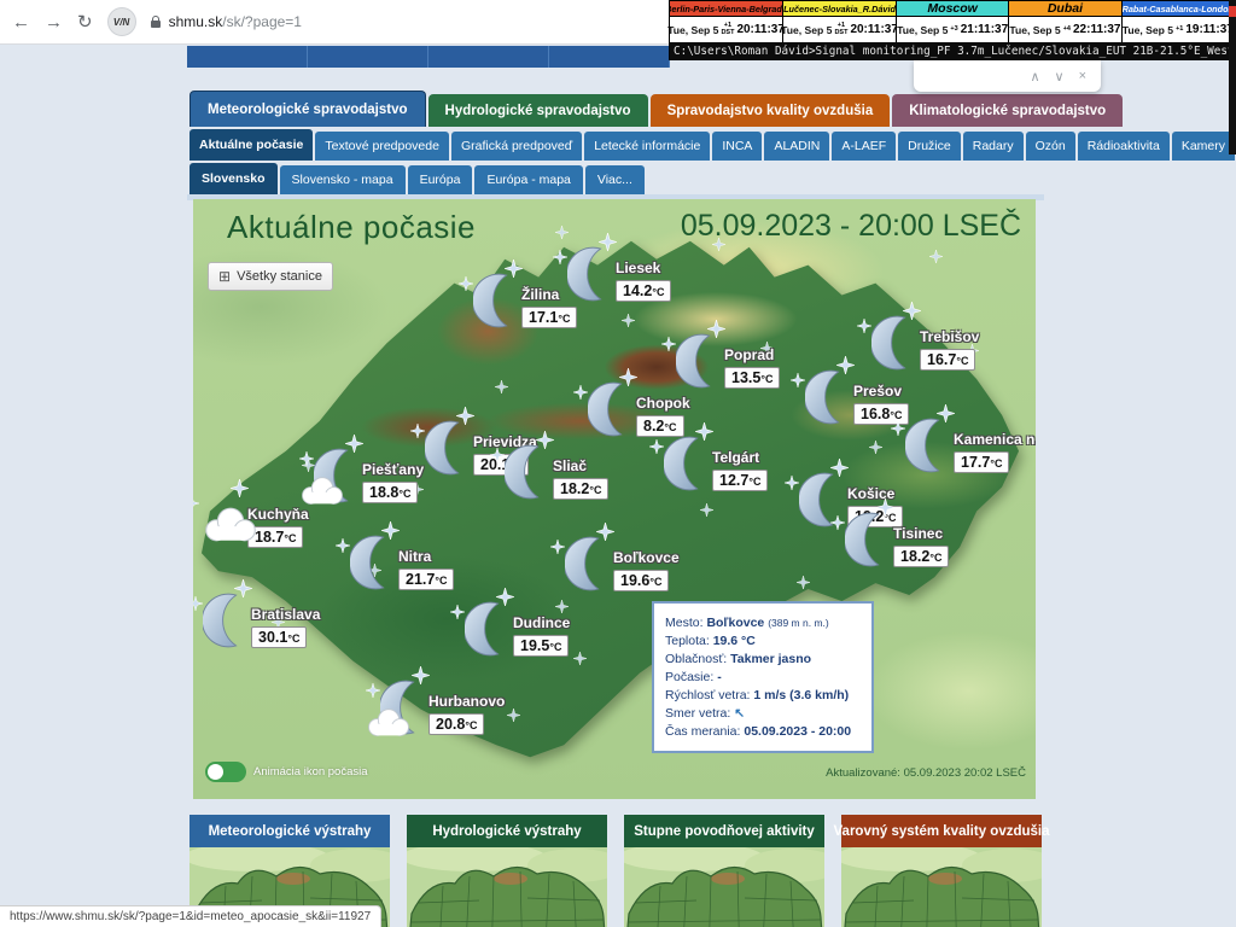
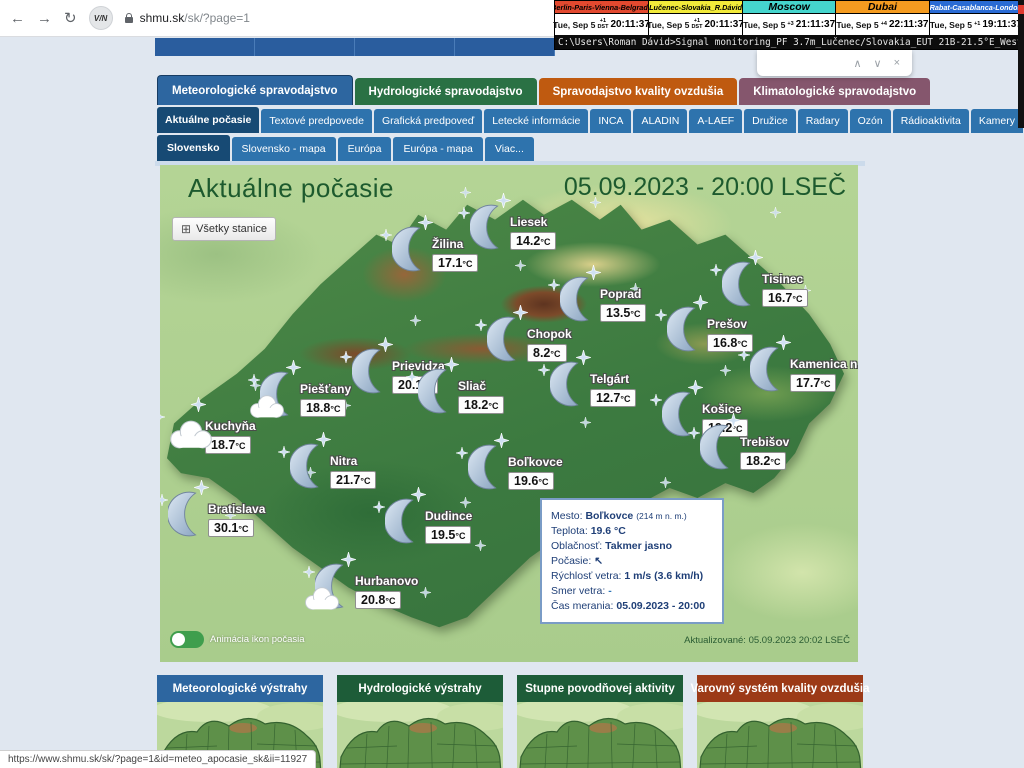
  ←
  →
  ↻
  V/N
  shmu.sk/sk/?page=1
  Meteorologické spravodajstvo
  Hydrologické spravodajstvo
  Spravodajstvo kvality ovzdušia
  Klimatologické spravodajstvo
  Aktuálne počasie
  Textové predpovede
  Grafická predpoveď
  Letecké informácie
  INCA
  ALADIN
  A-LAEF
  Družice
  Radary
  Ozón
  Rádioaktivita
  Kamery
  Slovensko
  Slovensko - mapa
  Európa
  Európa - mapa
  Viac...
  Aktuálne počasie
  05.09.2023 - 20:00 LSEČ
  ⊞
  Všetky stanice
  Žilina
  17.1°C
  Liesek
  14.2°C
  Poprad
  13.5°C
- Trebišov
+ Tisinec
  16.7°C
  Prešov
  16.8°C
  Kamenica n
  17.7°C
  Chopok
  8.2°C
  Telgárt
  12.7°C
  Prievidza
  Sliač
  18.2°C
  Piešťany
  18.8°C
  Košice
- Tisinec
+ Trebišov
  18.2°C
  Kuchyňa
  18.7°C
  Nitra
  21.7°C
  Boľkovce
  19.6°C
  Bratislava
  30.1°C
  Dudince
  19.5°C
  Hurbanovo
  20.8°C
- Mesto: Boľkovce (389 m n. m.)
+ Mesto: Boľkovce (214 m n. m.)
  Teplota: 19.6 °C
  Oblačnosť: Takmer jasno
- Počasie: -
+ Počasie: ↖
  Rýchlosť vetra: 1 m/s (3.6 km/h)
- Smer vetra: ↖
+ Smer vetra: -
  Čas merania: 05.09.2023 - 20:00
  Animácia ikon počasia
  Aktualizované: 05.09.2023 20:02 LSEČ
  Meteorologické výstrahy
  Hydrologické výstrahy
  Stupne povodňovej aktivity
  Varovný systém kvality ovzdušia
  https://www.shmu.sk/sk/?page=1&id=meteo_apocasie_sk&ii=11927
  erlin-Paris-Vienna-Belgrad
  Tue, Sep 5
  20:11:37
  Lučenec-Slovakia_R.Dávid
  Tue, Sep 5
  20:11:37
  Moscow
  Tue, Sep 5
  21:11:37
  Dubai
  Tue, Sep 5
  22:11:37
  Rabat-Casablanca-Londo
  Tue, Sep 5
  19:11:3
  C:\Users\Roman Dávid>Signal monitoring_PF 3.7m_Lučenec/Slovakia_EUT 21B-21.5°E_Wes
  ∧
  ∨
  ×
